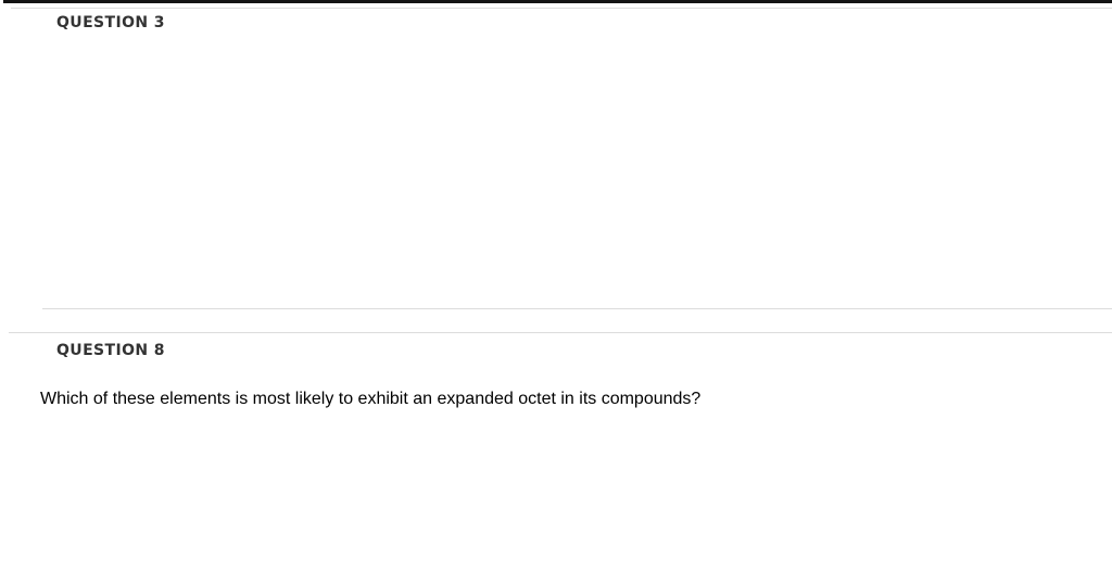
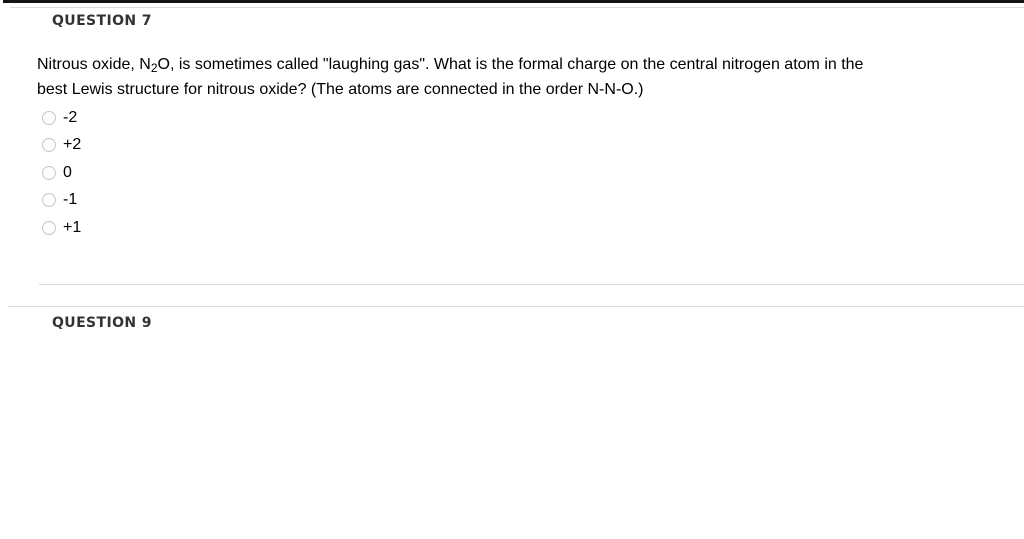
- QUESTION 3
+ QUESTION 7
+ Nitrous oxide, N2O, is sometimes called "laughing gas". What is the formal charge on the central nitrogen atom in the
+ best Lewis structure for nitrous oxide? (The atoms are connected in the order N-N-O.)
+ -2
+ +2
+ 0
+ -1
+ +1
- QUESTION 8
+ QUESTION 9
- Which of these elements is most likely to exhibit an expanded octet in its compounds?
